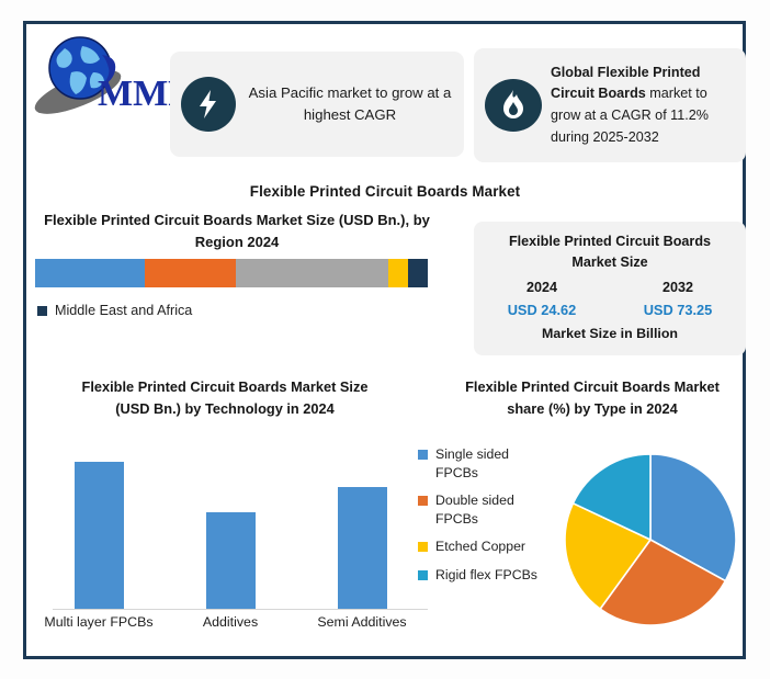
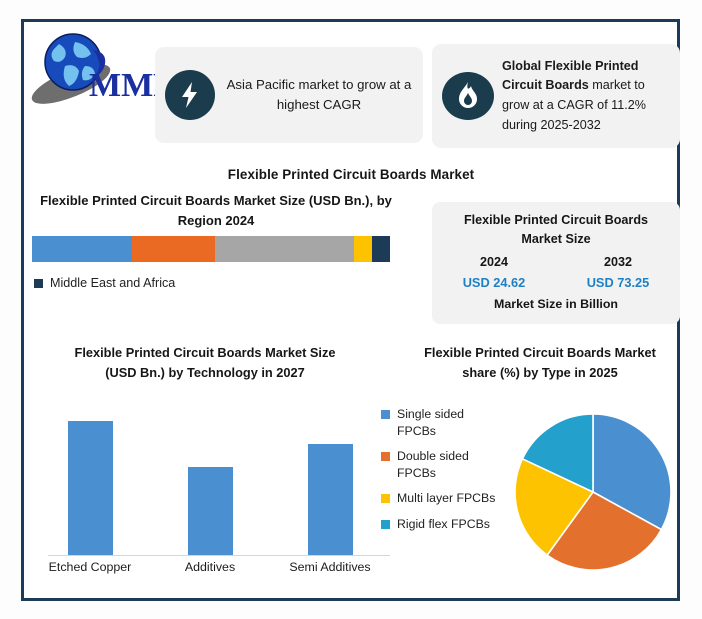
  Asia Pacific market to grow at a highest CAGR
  Global Flexible Printed Circuit Boards market to grow at a CAGR of 11.2% during 2025-2032
  Flexible Printed Circuit Boards Market
  Flexible Printed Circuit Boards Market Size (USD Bn.), by Region 2024
  Middle East and Africa
  Flexible Printed Circuit Boards
  Market Size
  2024
  2032
  USD 24.62
  USD 73.25
  Market Size in Billion
  Flexible Printed Circuit Boards Market Size
- (USD Bn.) by Technology in 2024
+ (USD Bn.) by Technology in 2027
- Multi layer FPCBs
+ Etched Copper
  Additives
  Semi Additives
  Flexible Printed Circuit Boards Market
- share (%) by Type in 2024
+ share (%) by Type in 2025
  Single sided FPCBs
  Double sided FPCBs
- Etched Copper
+ Multi layer FPCBs
  Rigid flex FPCBs
